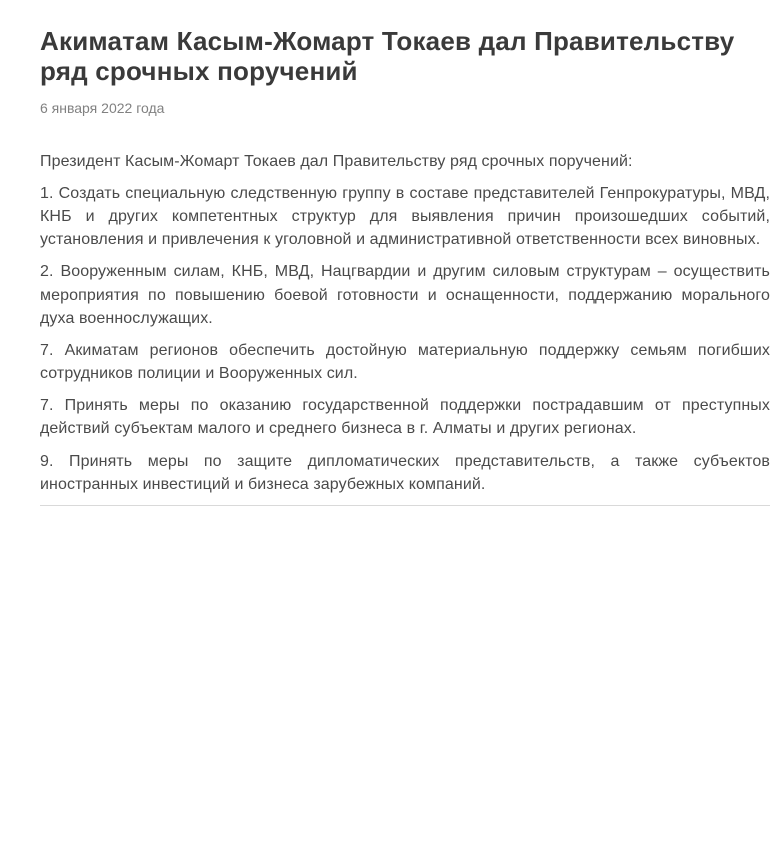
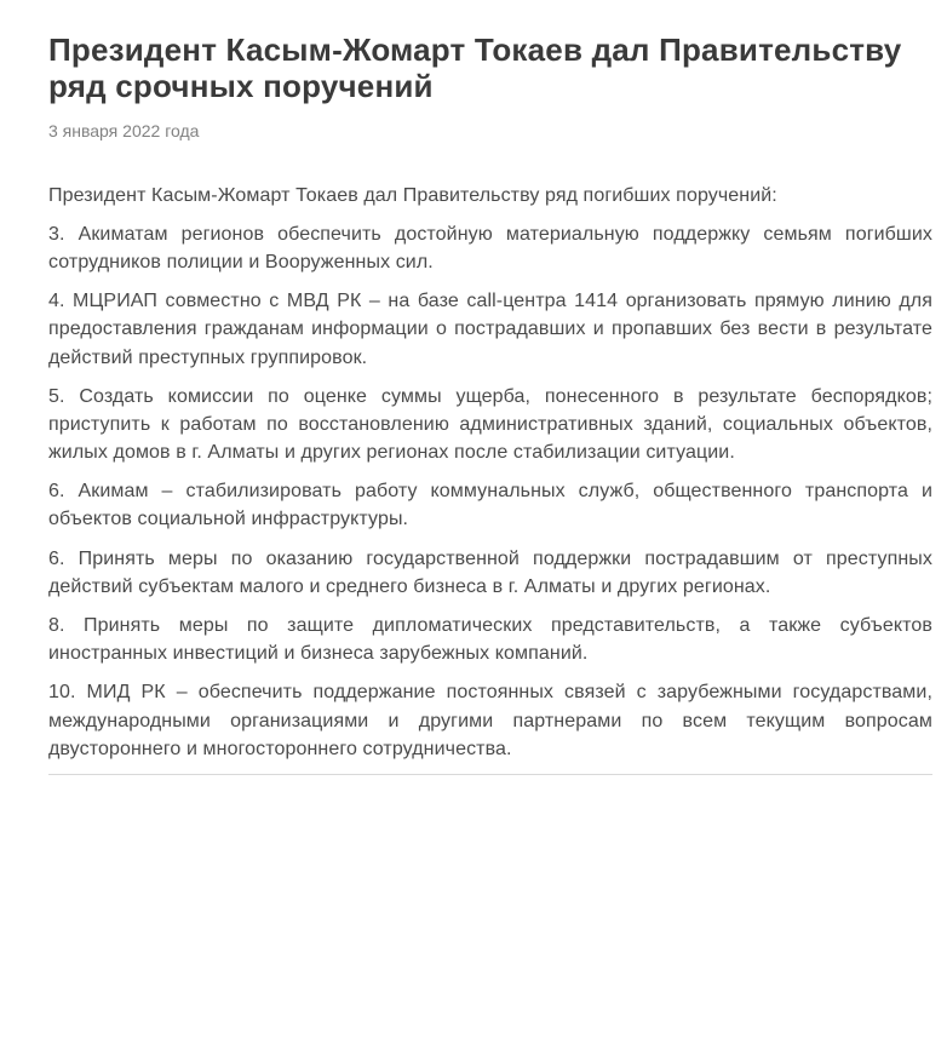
- Акиматам Касым-Жомарт Токаев дал Правительству ряд срочных поручений
+ Президент Касым-Жомарт Токаев дал Правительству ряд срочных поручений
- 6 января 2022 года
+ 3 января 2022 года
- Президент Касым-Жомарт Токаев дал Правительству ряд срочных поручений:
+ Президент Касым-Жомарт Токаев дал Правительству ряд погибших поручений:
- 1. Создать специальную следственную группу в составе представителей Генпрокуратуры, МВД, КНБ и других компетентных структур для выявления причин произошедших событий, установления и привлечения к уголовной и административной ответственности всех виновных.
- 2. Вооруженным силам, КНБ, МВД, Нацгвардии и другим силовым структурам – осуществить мероприятия по повышению боевой готовности и оснащенности, поддержанию морального духа военнослужащих.
- 7. Акиматам регионов обеспечить достойную материальную поддержку семьям погибших сотрудников полиции и Вооруженных сил.
+ 3. Акиматам регионов обеспечить достойную материальную поддержку семьям погибших сотрудников полиции и Вооруженных сил.
+ 4. МЦРИАП совместно с МВД РК – на базе call-центра 1414 организовать прямую линию для предоставления гражданам информации о пострадавших и пропавших без вести в результате действий преступных группировок.
+ 5. Создать комиссии по оценке суммы ущерба, понесенного в результате беспорядков; приступить к работам по восстановлению административных зданий, социальных объектов, жилых домов в г. Алматы и других регионах после стабилизации ситуации.
+ 6. Акимам – стабилизировать работу коммунальных служб, общественного транспорта и объектов социальной инфраструктуры.
- 7. Принять меры по оказанию государственной поддержки пострадавшим от преступных действий субъектам малого и среднего бизнеса в г. Алматы и других регионах.
+ 6. Принять меры по оказанию государственной поддержки пострадавшим от преступных действий субъектам малого и среднего бизнеса в г. Алматы и других регионах.
- 9. Принять меры по защите дипломатических представительств, а также субъектов иностранных инвестиций и бизнеса зарубежных компаний.
+ 8. Принять меры по защите дипломатических представительств, а также субъектов иностранных инвестиций и бизнеса зарубежных компаний.
+ 10. МИД РК – обеспечить поддержание постоянных связей с зарубежными государствами, международными организациями и другими партнерами по всем текущим вопросам двустороннего и многостороннего сотрудничества.
